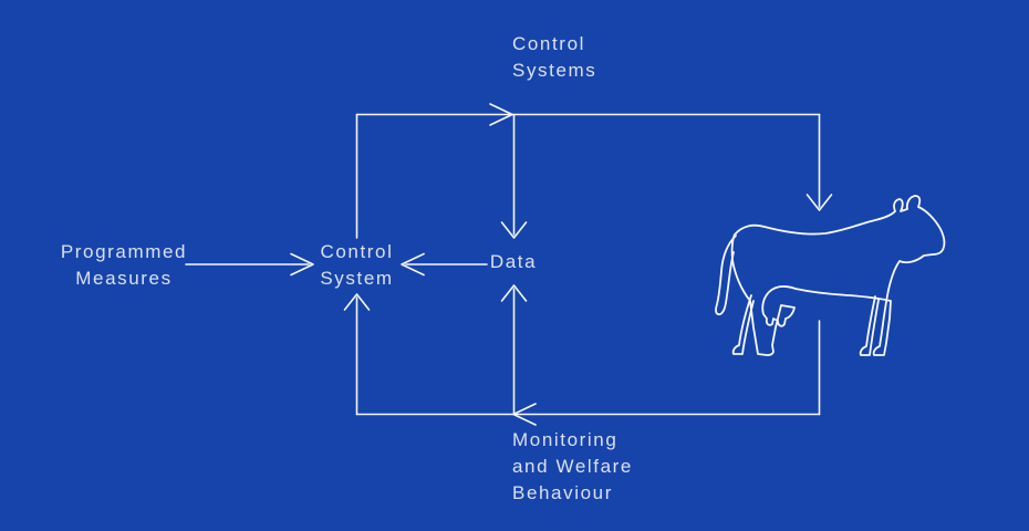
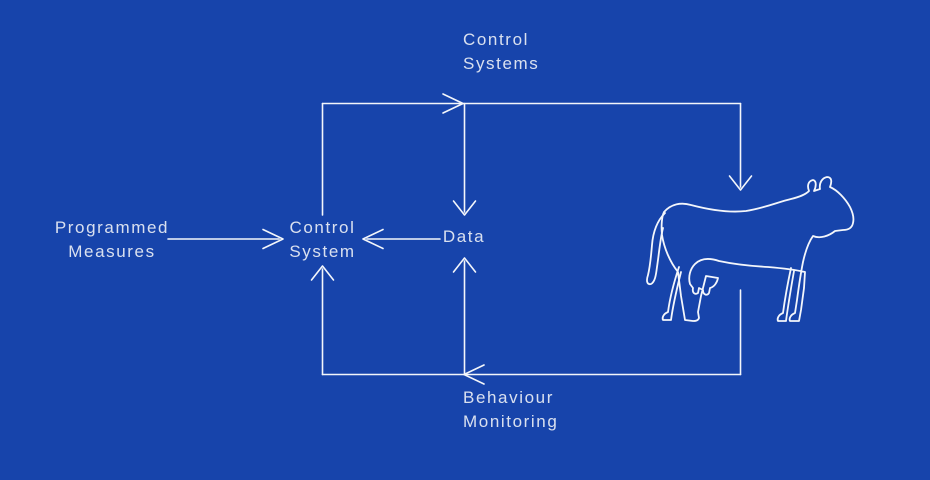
  Control
  Systems
  Programmed
  Measures
  Control
  System
  Data
- Monitoring
+ Behaviour
- and Welfare
- Behaviour
+ Monitoring
